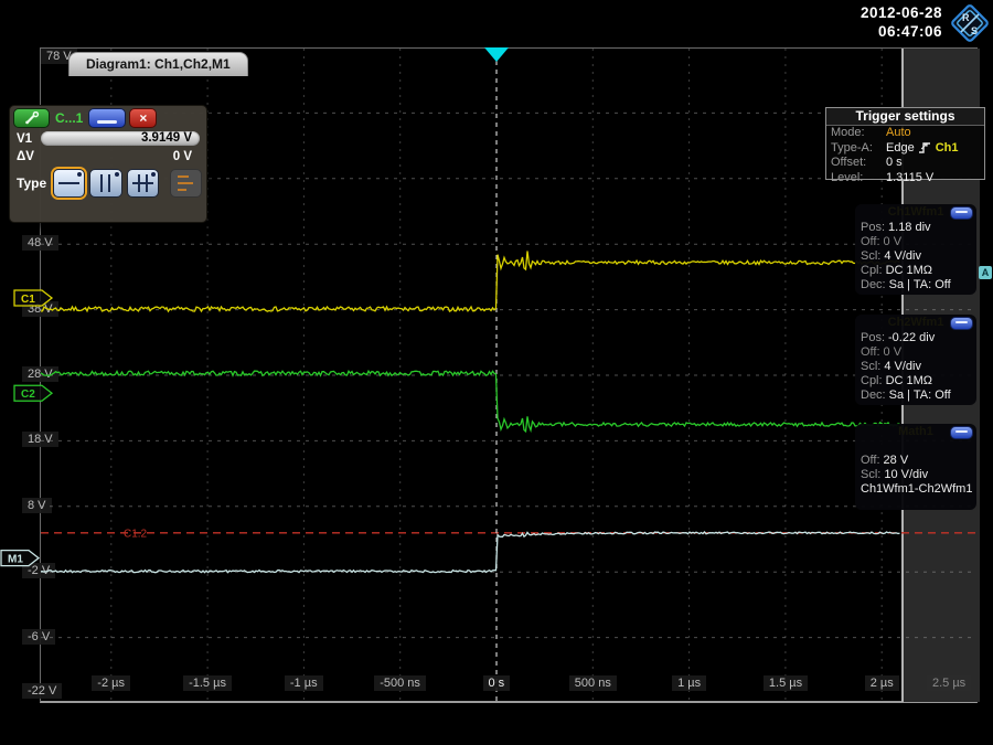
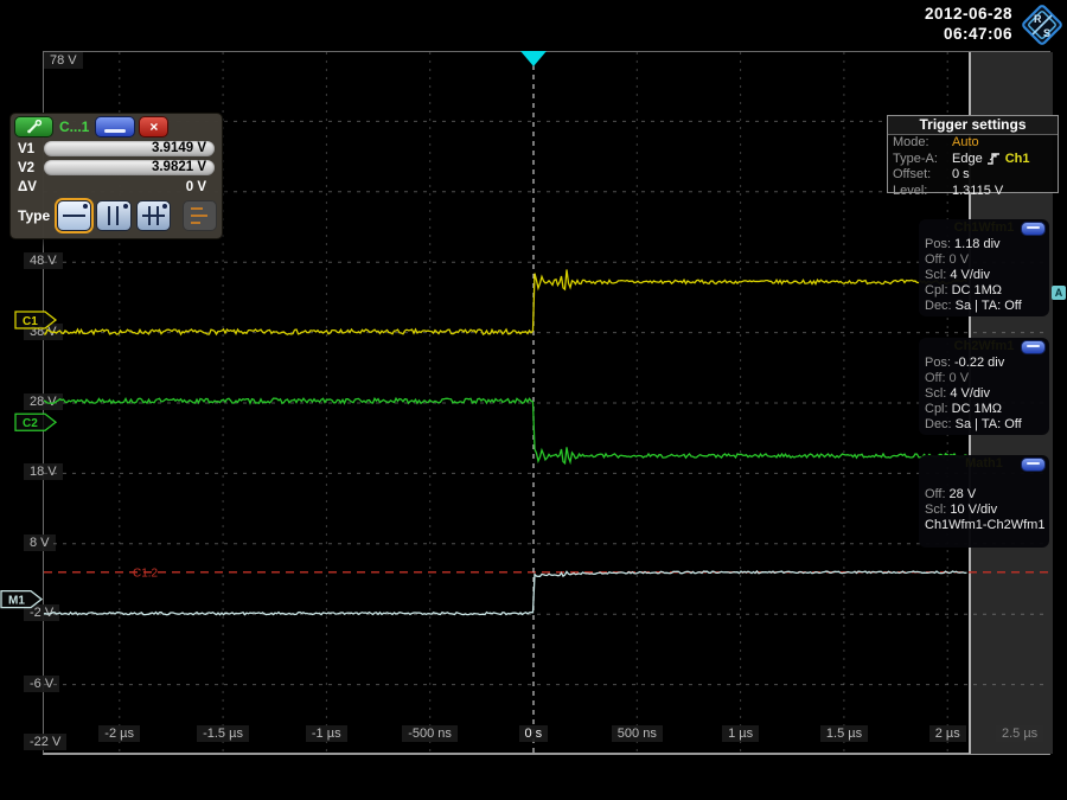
  2012-06-28
  06:47:06
  R
  S
- Diagram1: Ch1,Ch2,M1
  A
  C1.2
  C1
  C2
  M1
  C...1
  ×
  V1
  3.9149 V
+ V2
+ 3.9821 V
  ΔV
  0 V
  Type
  Trigger settings
  Mode:
  Auto
  Type-A:
  Edge
  Ch1
  Offset:
  0 s
  Level:
  1.3115 V
  Pos:
  1.18 div
  Off:
  0 V
  Scl:
  4 V/div
  Cpl:
  DC 1MΩ
  Dec:
  Sa | TA: Off
  Pos:
  -0.22 div
  Off:
  0 V
  Scl:
  4 V/div
  Cpl:
  DC 1MΩ
  Dec:
  Sa | TA: Off
  Off:
  28 V
  Scl:
  10 V/div
  Ch1Wfm1-Ch2Wfm1
  78 V
  48 V
  28 V
  18 V
  8 V
  -2 V
  -6 V
  -22 V
  -2 µs
  -1.5 µs
  -1 µs
  -500 ns
  0 s
  500 ns
  1 µs
  1.5 µs
  2 µs
  2.5 µs
